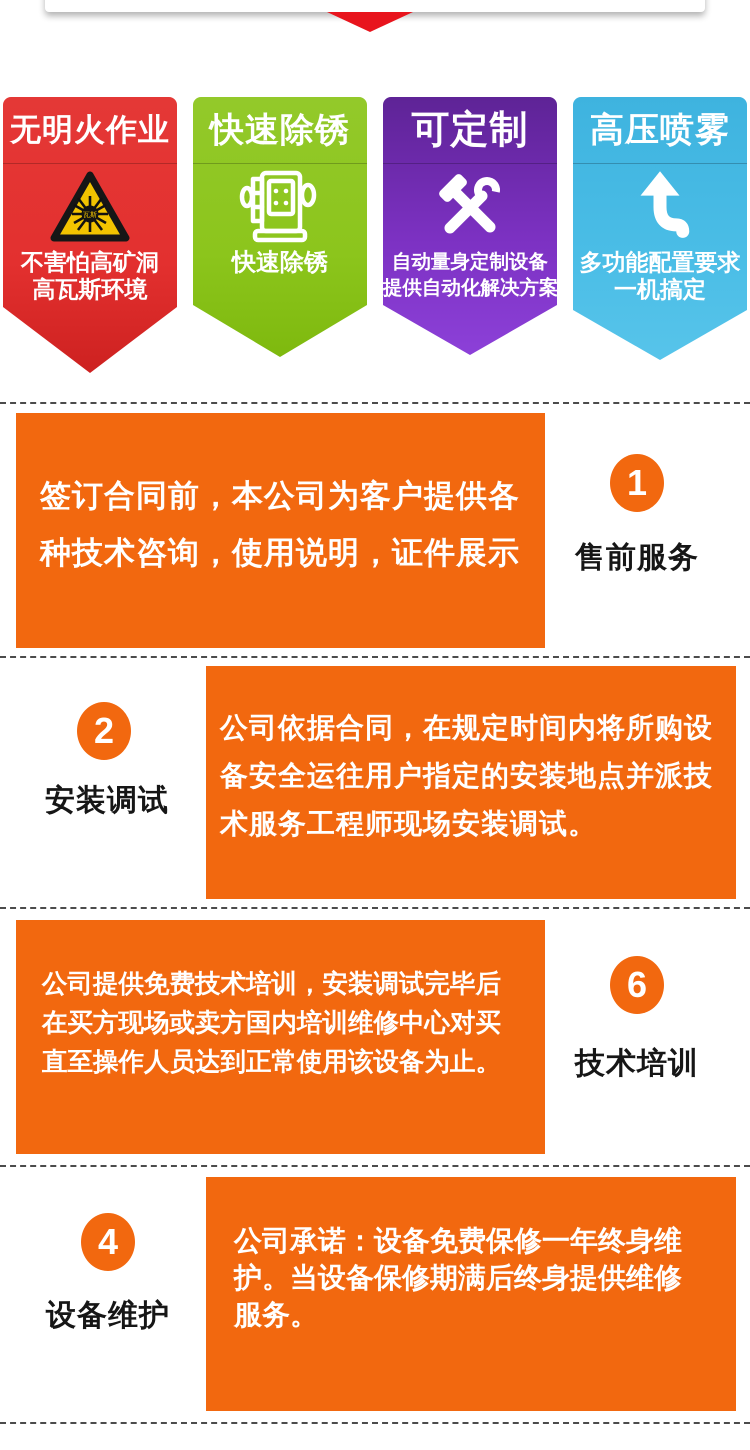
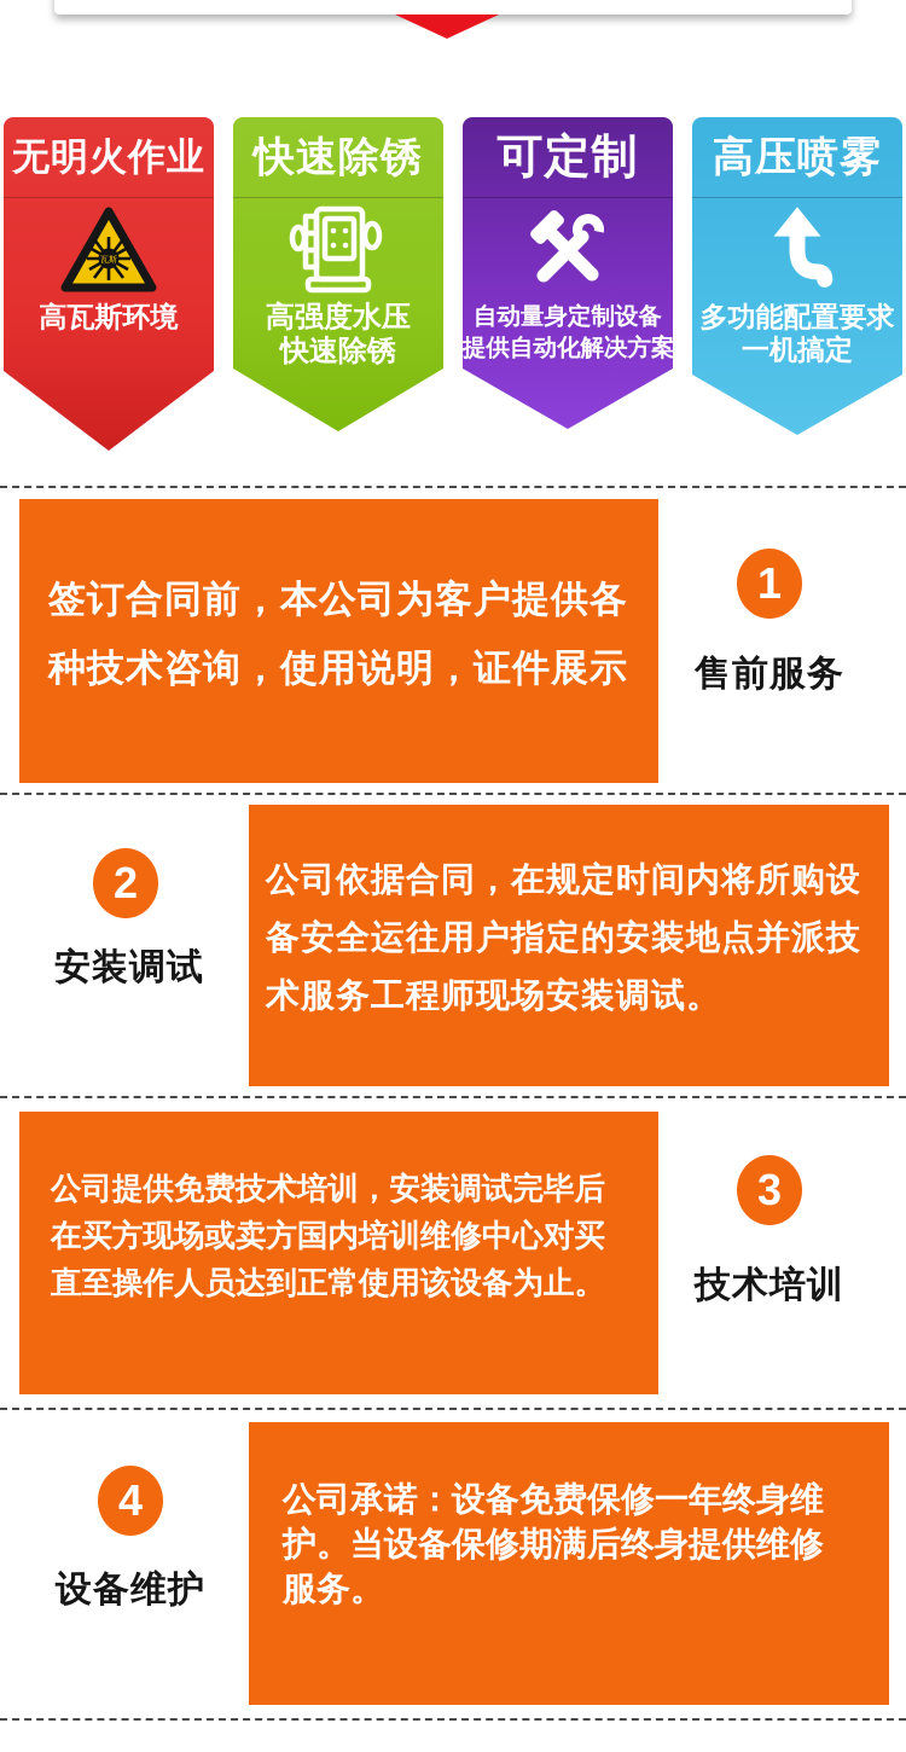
  无明火作业
- 不害怕高矿洞
  高瓦斯环境
  快速除锈
+ 高强度水压
  快速除锈
  可定制
  自动量身定制设备
  提供自动化解决方案
  高压喷雾
  多功能配置要求
  一机搞定
  签订合同前，本公司为客户提供各
  种技术咨询，使用说明，证件展示
  1
  售前服务
  2
  安装调试
  公司依据合同，在规定时间内将所购设
  备安全运往用户指定的安装地点并派技
  术服务工程师现场安装调试。
  公司提供免费技术培训，安装调试完毕后
  在买方现场或卖方国内培训维修中心对买
  直至操作人员达到正常使用该设备为止。
- 6
+ 3
  技术培训
  4
  设备维护
  公司承诺：设备免费保修一年终身维
  护。当设备保修期满后终身提供维修
  服务。
